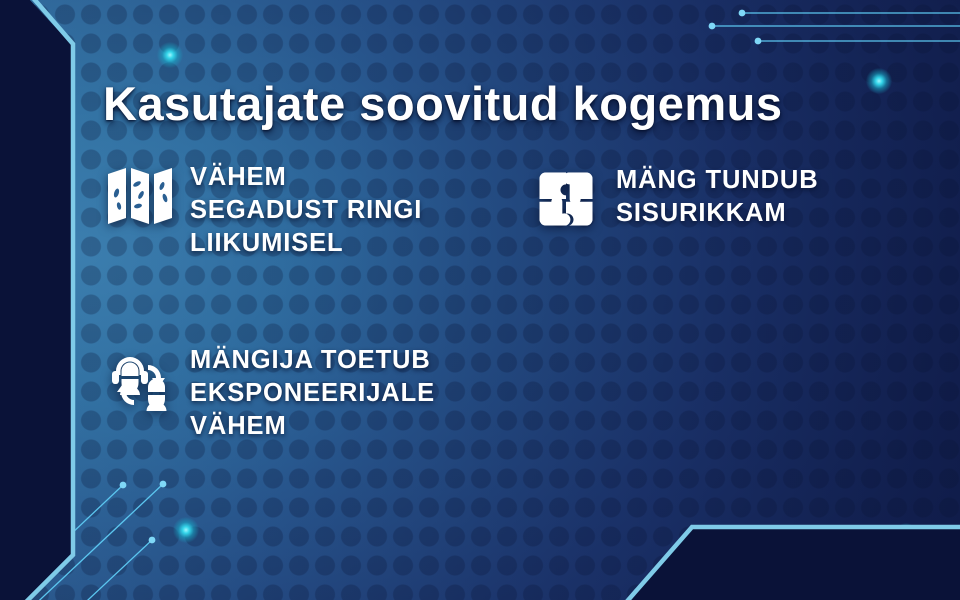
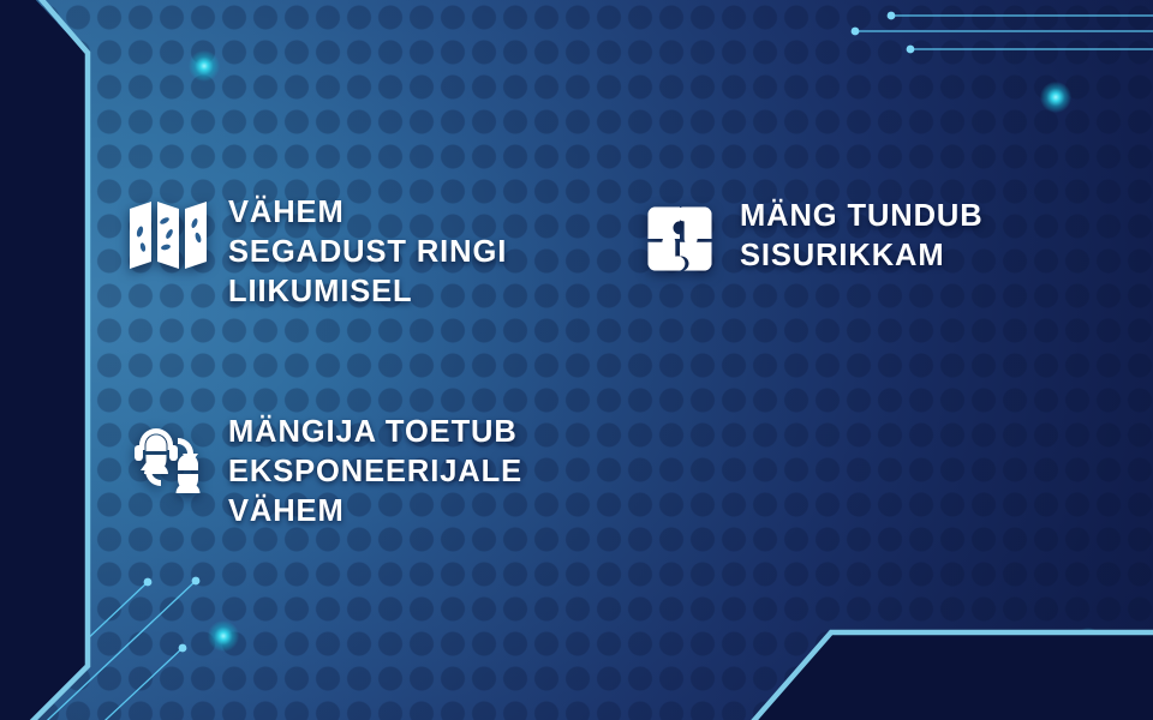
- Kasutajate soovitud kogemus
  VÄHEM
  SEGADUST RINGI
  LIIKUMISEL
  MÄNG TUNDUB
  SISURIKKAM
  MÄNGIJA TOETUB
  EKSPONEERIJALE
  VÄHEM
